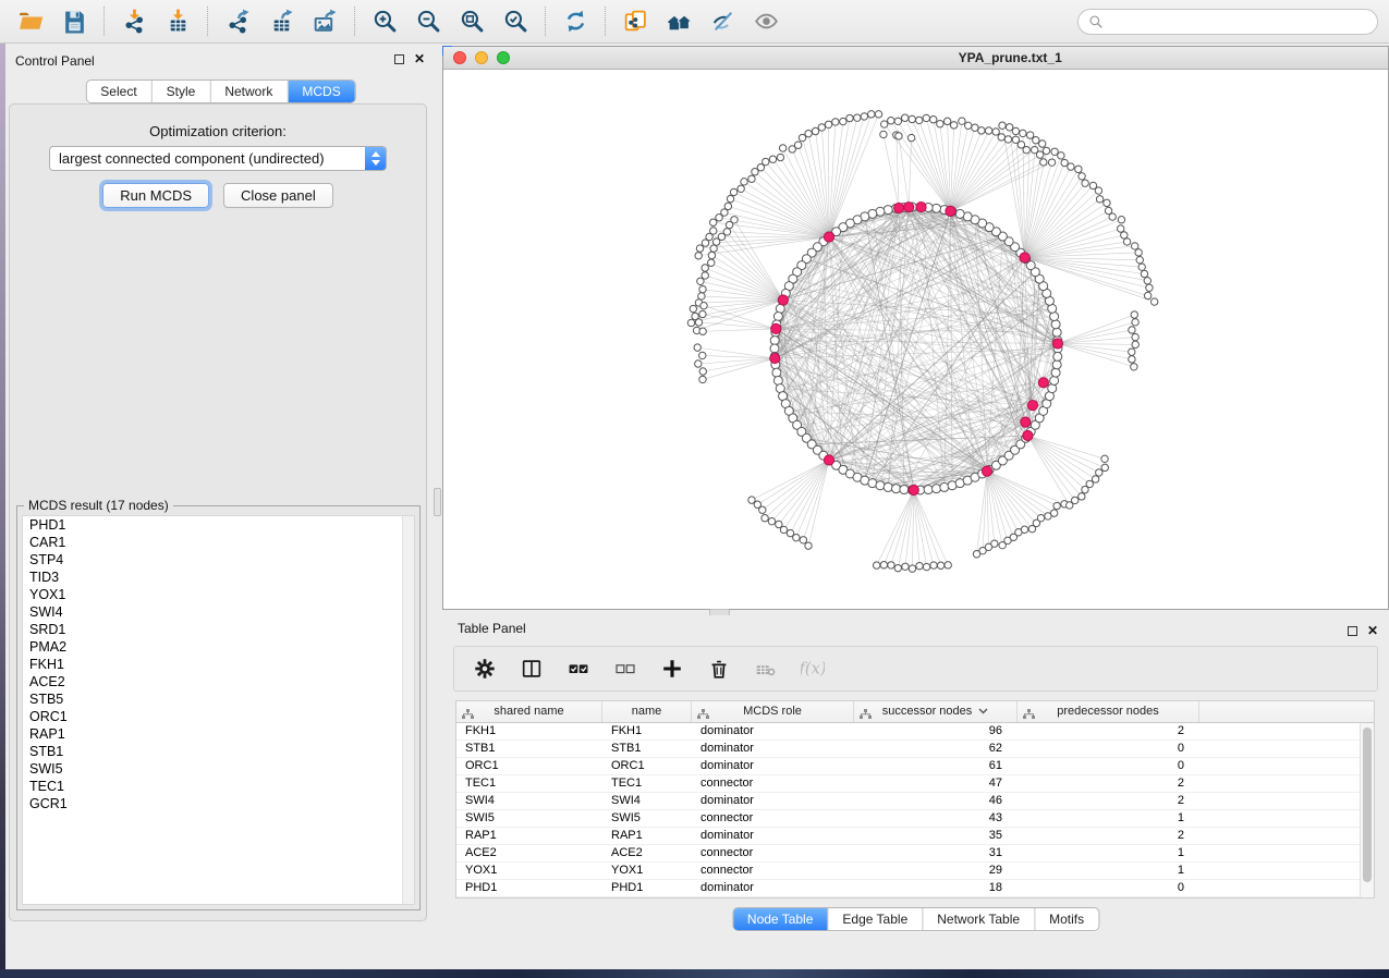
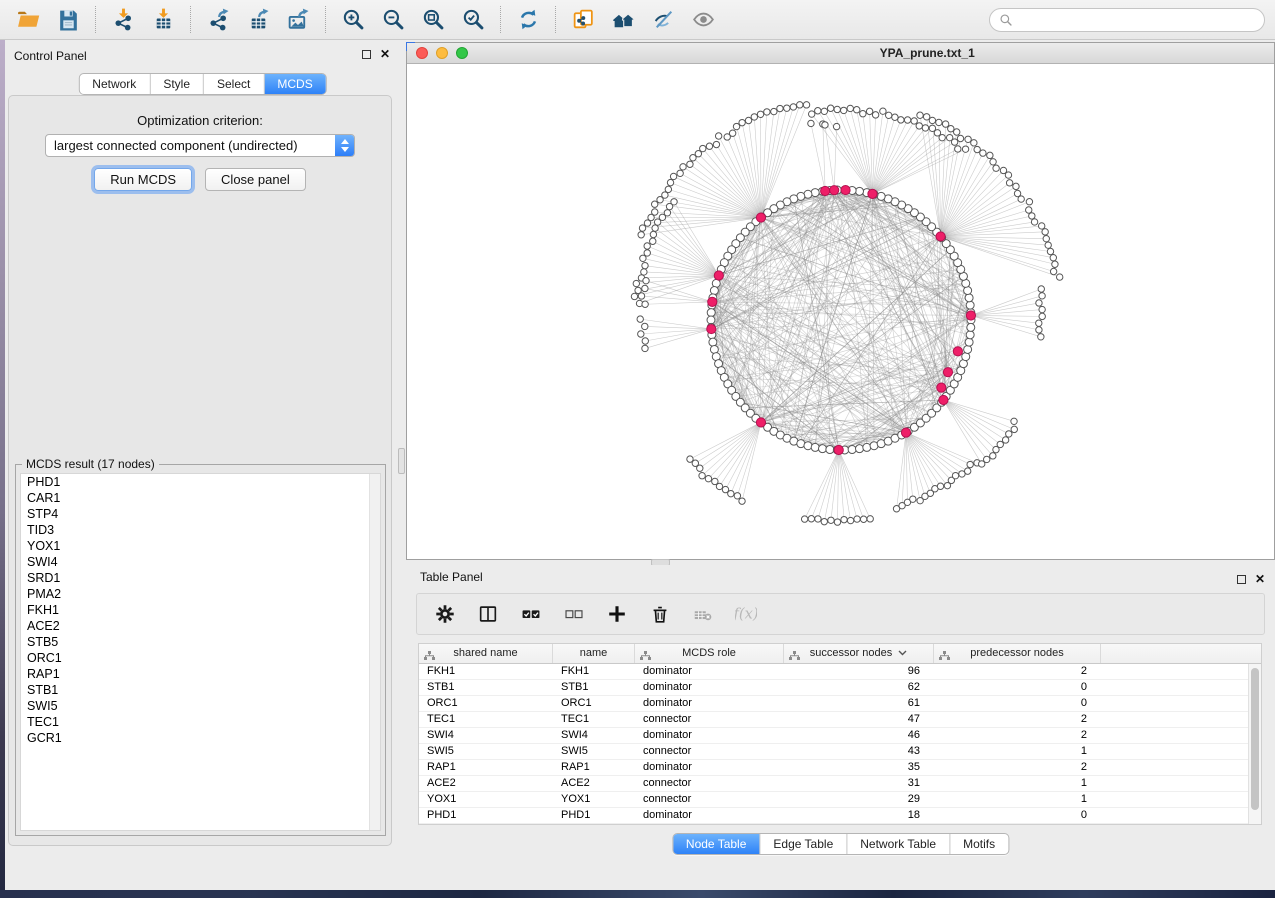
  Control Panel
  ✕
- Select
+ Network
  Style
- Network
+ Select
  MCDS
  Optimization criterion:
  largest connected component (undirected)
  Run MCDS
  Close panel
  MCDS result (17 nodes)
  PHD1
  CAR1
  STP4
  TID3
  YOX1
  SWI4
  SRD1
  PMA2
  FKH1
  ACE2
  STB5
  ORC1
  RAP1
  STB1
  SWI5
  TEC1
  GCR1
  YPA_prune.txt_1
  Table Panel
  ✕
  f(x)
  shared name
  name
  MCDS role
  successor nodes
  predecessor nodes
  FKH1
  FKH1
  dominator
  96
  2
  STB1
  STB1
  dominator
  62
  0
  ORC1
  ORC1
  dominator
  61
  0
  TEC1
  TEC1
  connector
  47
  2
  SWI4
  SWI4
  dominator
  46
  2
  SWI5
  SWI5
  connector
  43
  1
  RAP1
  RAP1
  dominator
  35
  2
  ACE2
  ACE2
  connector
  31
  1
  YOX1
  YOX1
  connector
  29
  1
  PHD1
  PHD1
  dominator
  18
  0
  Node Table
  Edge Table
  Network Table
  Motifs
